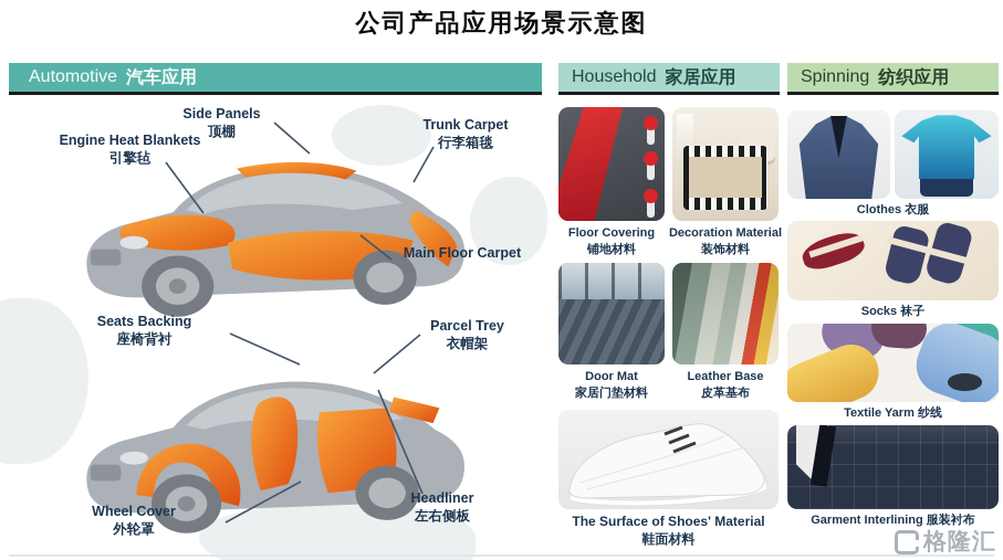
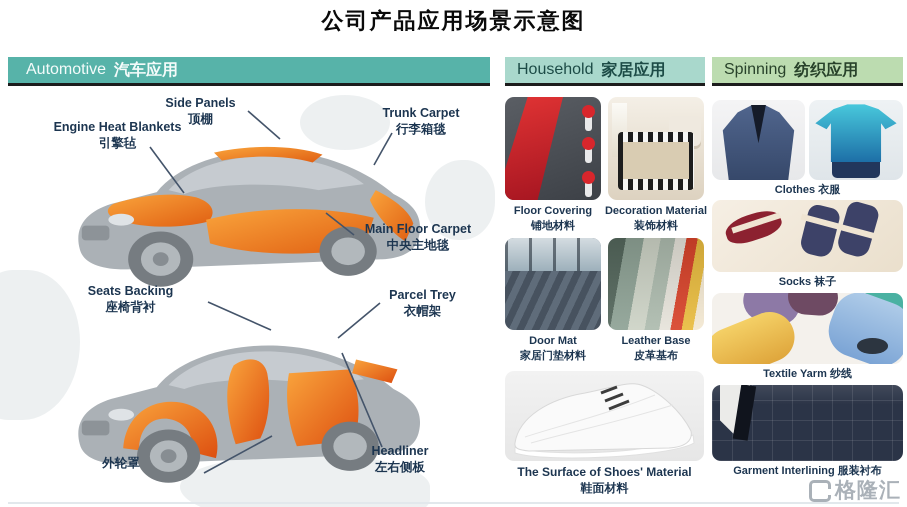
  公司产品应用场景示意图
  Automotive
  汽车应用
  Household
  家居应用
  Spinning
  纺织应用
  Side Panels
  顶棚
  Engine Heat Blankets
  引擎毡
  Trunk Carpet
  行李箱毯
  Main Floor Carpet
+ 中央主地毯
  Seats Backing
  座椅背衬
  Parcel Trey
  衣帽架
  Headliner
  左右侧板
- Wheel Cover
  外轮罩
  Floor Covering
  铺地材料
  Decoration Material
  装饰材料
  Door Mat
  家居门垫材料
  Leather Base
  皮革基布
  The Surface of Shoes' Material
  鞋面材料
  Clothes 衣服
  Socks 袜子
  Textile Yarm 纱线
  Garment Interlining 服装衬布
  格隆汇
